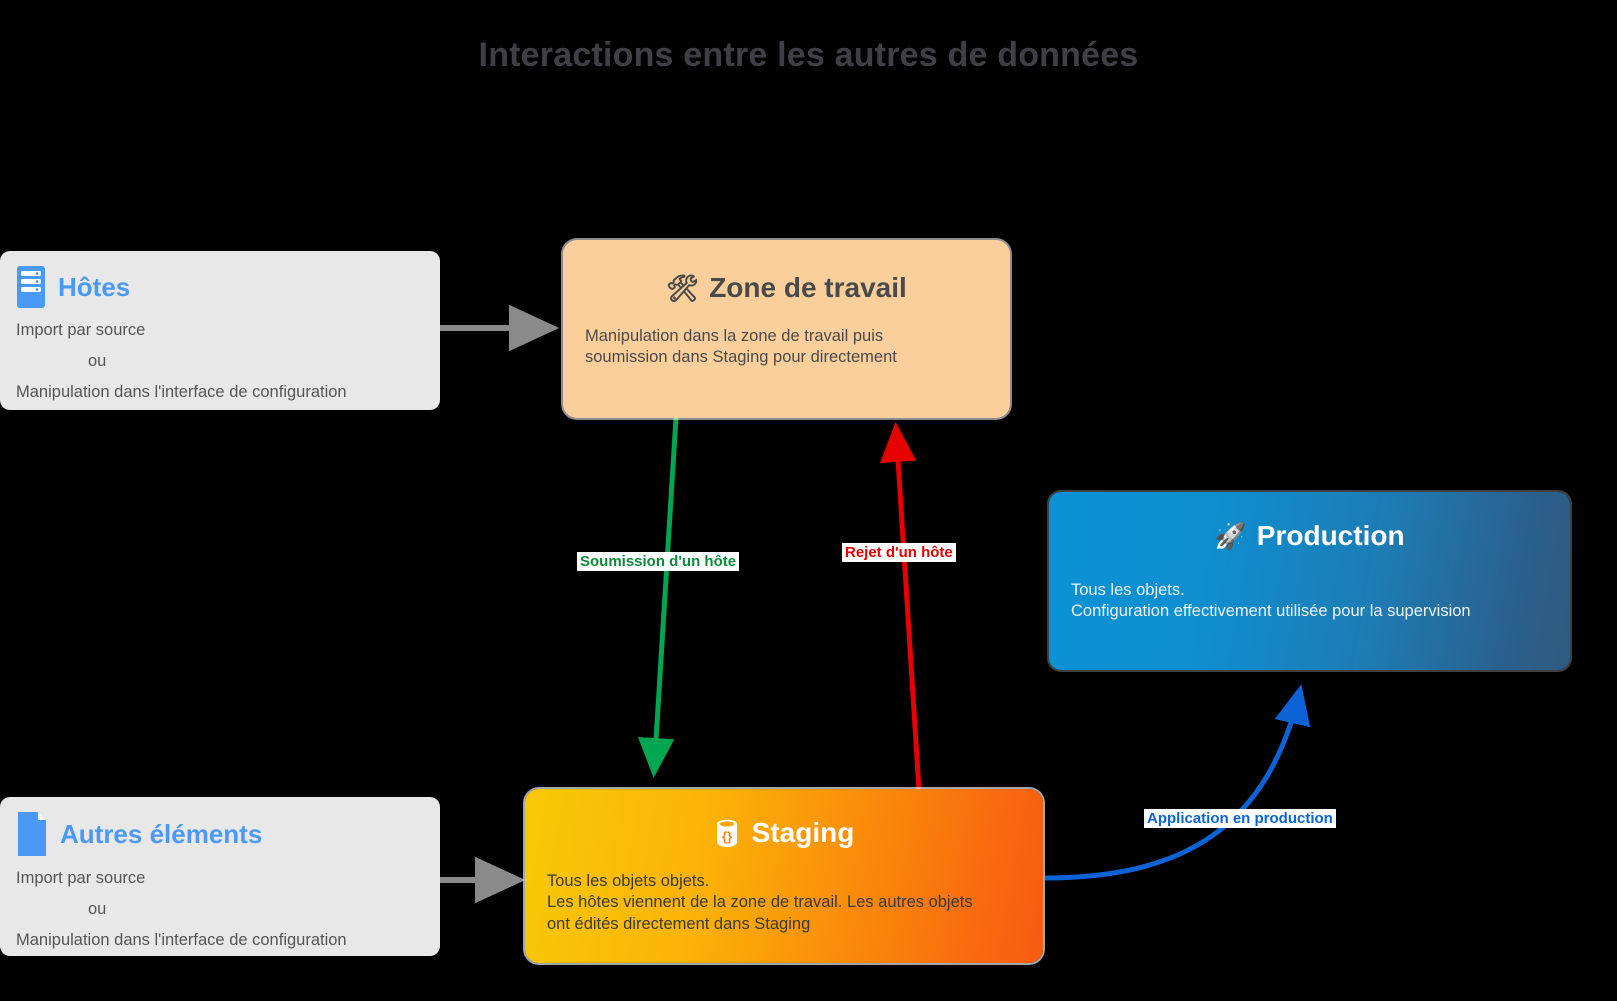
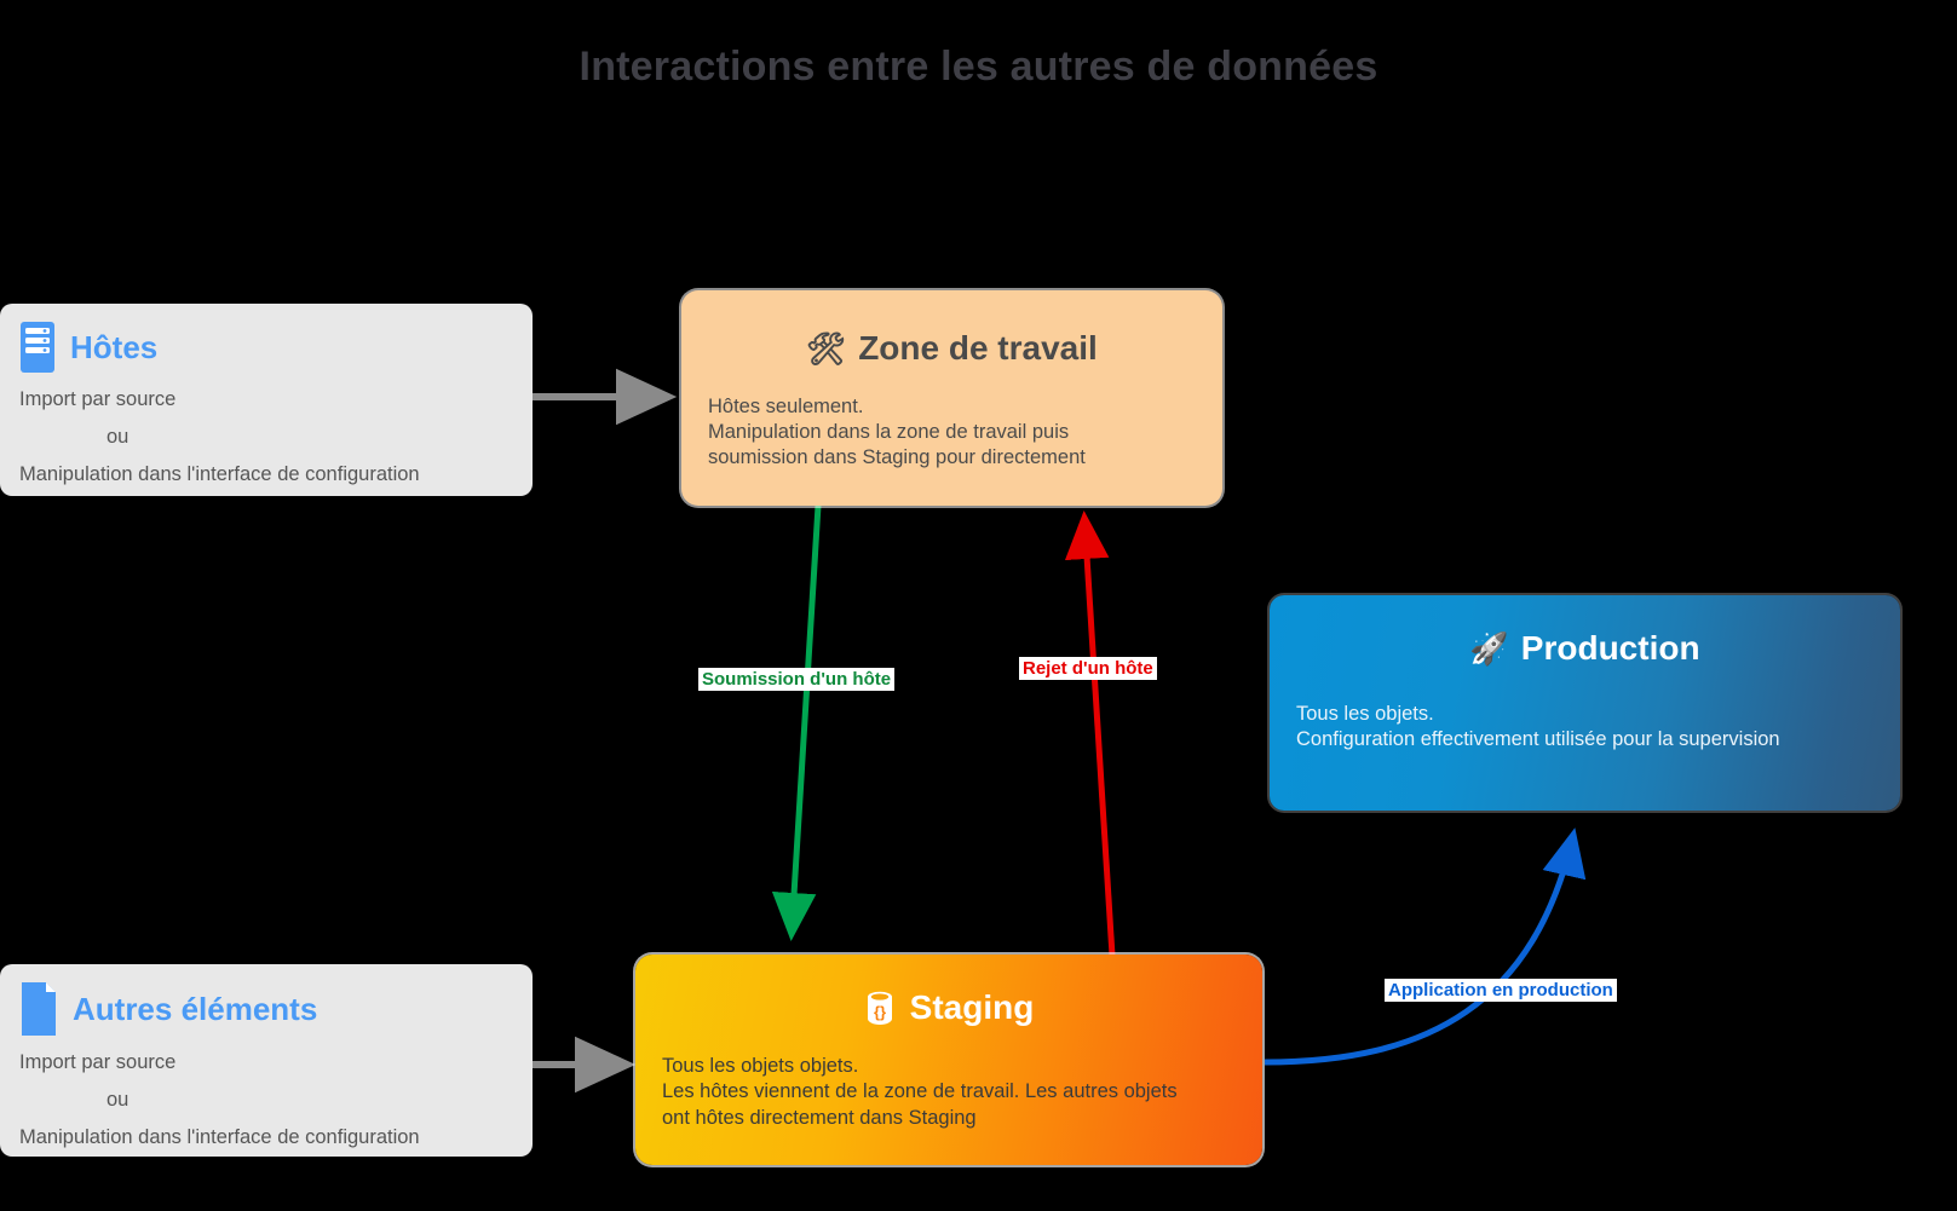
  Interactions entre les autres de données
  Soumission d'un hôte
  Rejet d'un hôte
  Application en production
  Hôtes
  Import par source
  ou
  Manipulation dans l'interface de configuration
  🛠
  Zone de travail
+ Hôtes seulement.
  Manipulation dans la zone de travail puis
  soumission dans Staging pour directement
  🚀
  Production
  Tous les objets.
  Configuration effectivement utilisée pour la supervision
  Autres éléments
  Import par source
  ou
  Manipulation dans l'interface de configuration
  {}
  Staging
  Tous les objets objets.
  Les hôtes viennent de la zone de travail. Les autres objets
- ont édités directement dans Staging
+ ont hôtes directement dans Staging
